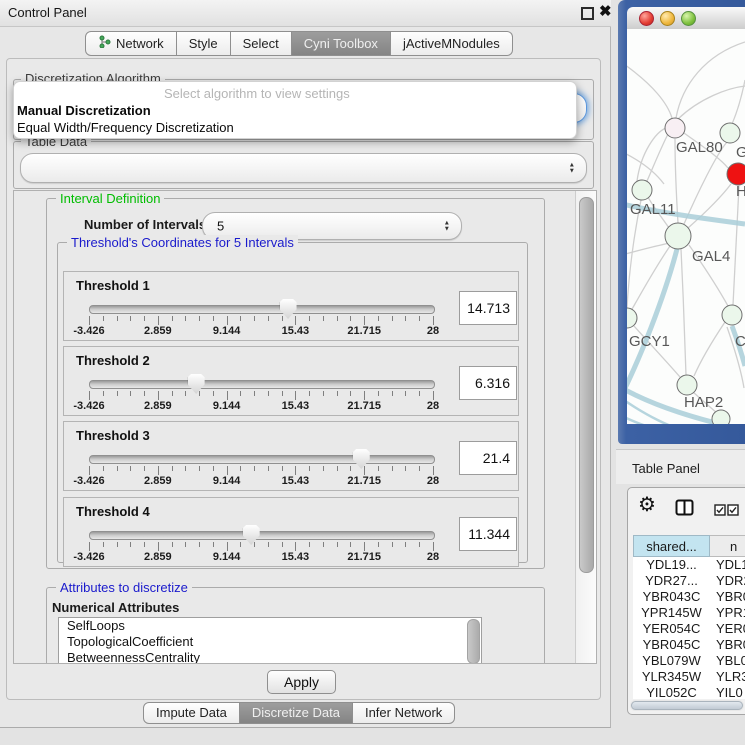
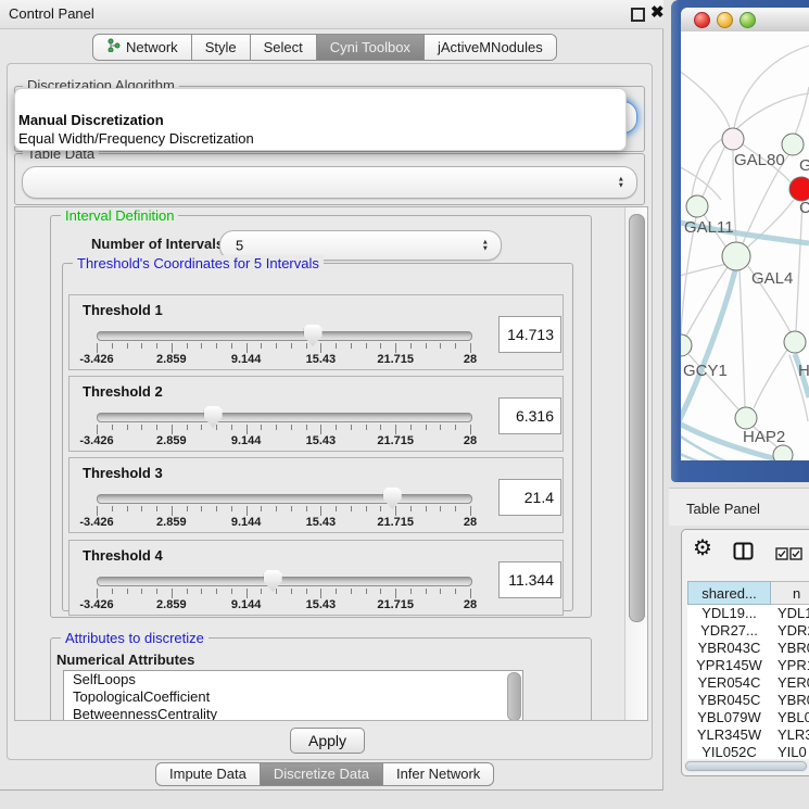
  Control Panel
  ✖
  Network
  Style
  Select
  Cyni Toolbox
  jActiveMNodules
  Discretization Algorithm
- Select algorithm to view settings
  Manual Discretization
  Equal Width/Frequency Discretization
  Table Data
  Interval Definition
  Number of Interval
  5
  Threshold's Coordinates for 5 Intervals
  Threshold 1
  -3.426
  2.859
  9.144
  15.43
  21.715
  28
  14.713
  Threshold 2
  -3.426
  2.859
  9.144
  15.43
  21.715
  28
  6.316
  Threshold 3
  -3.426
  2.859
  9.144
  15.43
  21.715
  28
  21.4
  Threshold 4
  -3.426
  2.859
  9.144
  15.43
  21.715
  28
  11.344
  Attributes to discretize
  Numerical Attributes
  SelfLoops
  TopologicalCoefficient
  BetweennessCentrality
  Apply
  Impute Data
  Discretize Data
  Infer Network
  GAL80
- H
+ C
  GAL11
  GAL4
  GCY1
- C
+ H
  HAP2
  Table Panel
  ⚙
  shared...
  n
  YDL19...
  YDL
  YDR27...
  YDR
  YBR043C
  YBR
  YPR145W
  YPR
  YER054C
  YER
  YBR045C
  YBR
  YBL079W
  YBL0
  YLR345W
  YLR
  YIL052C
  YIL0
